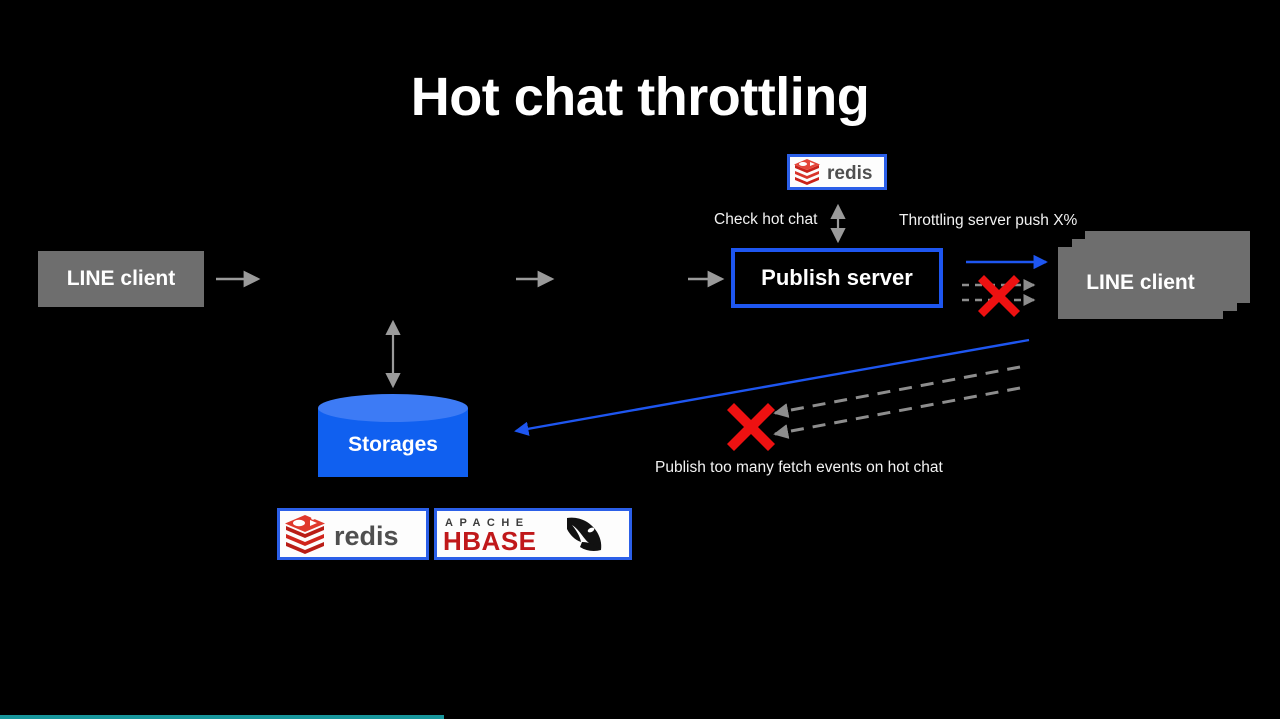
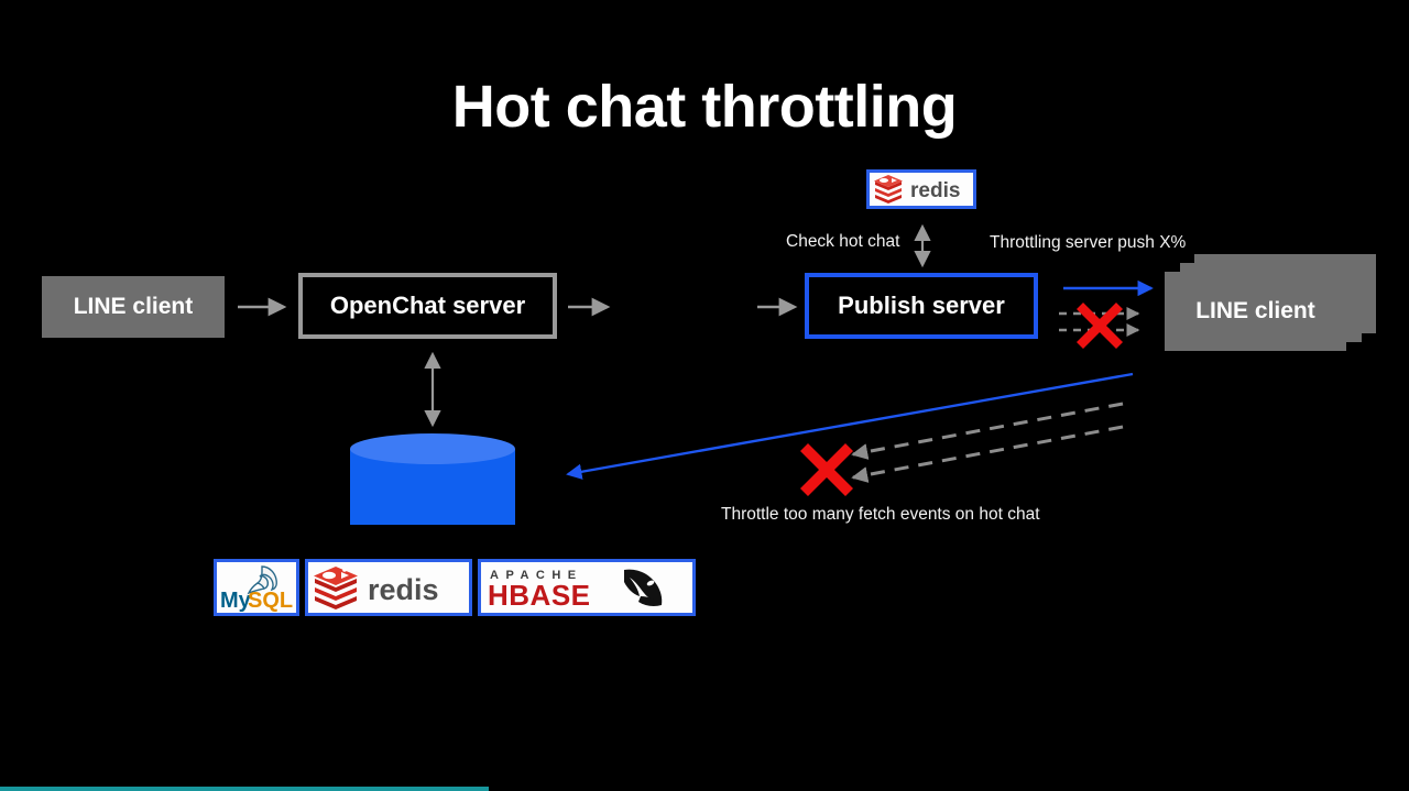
  Hot chat throttling
  LINE client
+ OpenChat server
  Publish server
  LINE client
- Storages
  redis
+ My
+ SQL
  redis
  APACHE
  HBASE
  Check hot chat
  Throttling server push X%
- Publish too many fetch events on hot chat
+ Throttle too many fetch events on hot chat
